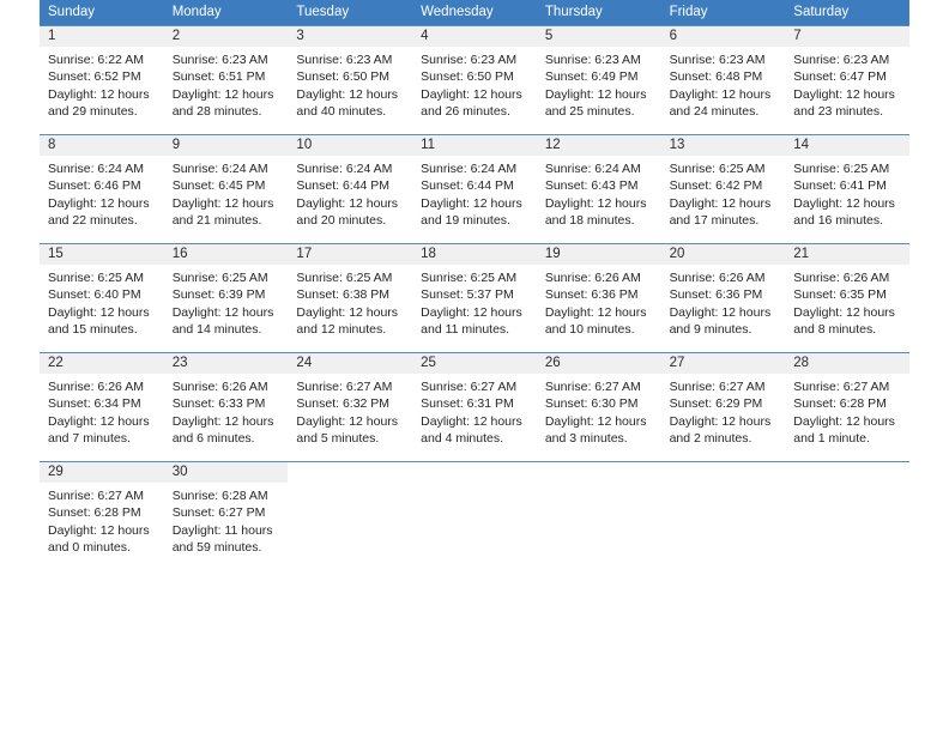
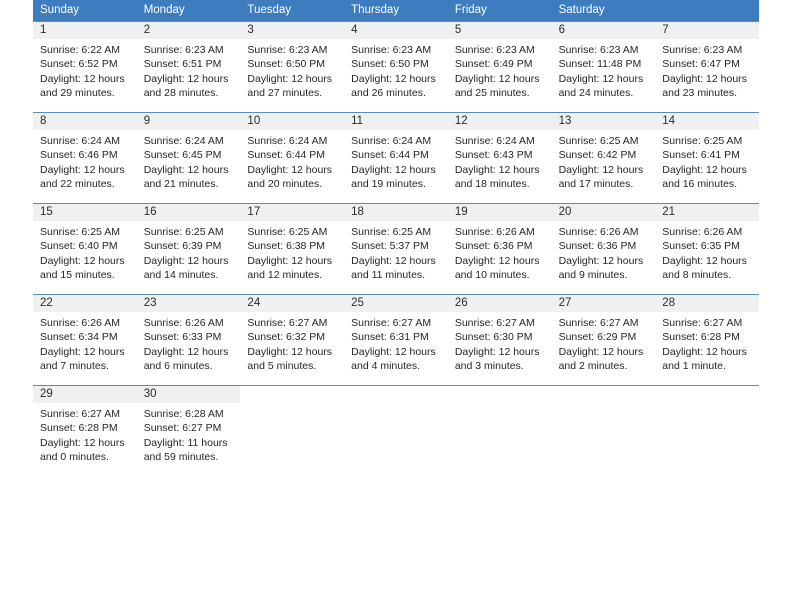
  Sunday
  Monday
  Tuesday
- Wednesday
  Thursday
  Friday
  Saturday
  1
  Sunrise: 6:22 AM
  Sunset: 6:52 PM
  Daylight: 12 hours
  and 29 minutes.
  2
  Sunrise: 6:23 AM
  Sunset: 6:51 PM
  Daylight: 12 hours
  and 28 minutes.
  3
  Sunrise: 6:23 AM
  Sunset: 6:50 PM
  Daylight: 12 hours
- and 40 minutes.
+ and 27 minutes.
  4
  Sunrise: 6:23 AM
  Sunset: 6:50 PM
  Daylight: 12 hours
  and 26 minutes.
  5
  Sunrise: 6:23 AM
  Sunset: 6:49 PM
  Daylight: 12 hours
  and 25 minutes.
  6
  Sunrise: 6:23 AM
- Sunset: 6:48 PM
+ Sunset: 11:48 PM
  Daylight: 12 hours
  and 24 minutes.
  7
  Sunrise: 6:23 AM
  Sunset: 6:47 PM
  Daylight: 12 hours
  and 23 minutes.
  8
  Sunrise: 6:24 AM
  Sunset: 6:46 PM
  Daylight: 12 hours
  and 22 minutes.
  9
  Sunrise: 6:24 AM
  Sunset: 6:45 PM
  Daylight: 12 hours
  and 21 minutes.
  10
  Sunrise: 6:24 AM
  Sunset: 6:44 PM
  Daylight: 12 hours
  and 20 minutes.
  11
  Sunrise: 6:24 AM
  Sunset: 6:44 PM
  Daylight: 12 hours
  and 19 minutes.
  12
  Sunrise: 6:24 AM
  Sunset: 6:43 PM
  Daylight: 12 hours
  and 18 minutes.
  13
  Sunrise: 6:25 AM
  Sunset: 6:42 PM
  Daylight: 12 hours
  and 17 minutes.
  14
  Sunrise: 6:25 AM
  Sunset: 6:41 PM
  Daylight: 12 hours
  and 16 minutes.
  15
  Sunrise: 6:25 AM
  Sunset: 6:40 PM
  Daylight: 12 hours
  and 15 minutes.
  16
  Sunrise: 6:25 AM
  Sunset: 6:39 PM
  Daylight: 12 hours
  and 14 minutes.
  17
  Sunrise: 6:25 AM
  Sunset: 6:38 PM
  Daylight: 12 hours
  and 12 minutes.
  18
  Sunrise: 6:25 AM
  Sunset: 5:37 PM
  Daylight: 12 hours
  and 11 minutes.
  19
  Sunrise: 6:26 AM
  Sunset: 6:36 PM
  Daylight: 12 hours
  and 10 minutes.
  20
  Sunrise: 6:26 AM
  Sunset: 6:36 PM
  Daylight: 12 hours
  and 9 minutes.
  21
  Sunrise: 6:26 AM
  Sunset: 6:35 PM
  Daylight: 12 hours
  and 8 minutes.
  22
  Sunrise: 6:26 AM
  Sunset: 6:34 PM
  Daylight: 12 hours
  and 7 minutes.
  23
  Sunrise: 6:26 AM
  Sunset: 6:33 PM
  Daylight: 12 hours
  and 6 minutes.
  24
  Sunrise: 6:27 AM
  Sunset: 6:32 PM
  Daylight: 12 hours
  and 5 minutes.
  25
  Sunrise: 6:27 AM
  Sunset: 6:31 PM
  Daylight: 12 hours
  and 4 minutes.
  26
  Sunrise: 6:27 AM
  Sunset: 6:30 PM
  Daylight: 12 hours
  and 3 minutes.
  27
  Sunrise: 6:27 AM
  Sunset: 6:29 PM
  Daylight: 12 hours
  and 2 minutes.
  28
  Sunrise: 6:27 AM
  Sunset: 6:28 PM
  Daylight: 12 hours
  and 1 minute.
  29
  Sunrise: 6:27 AM
  Sunset: 6:28 PM
  Daylight: 12 hours
  and 0 minutes.
  30
  Sunrise: 6:28 AM
  Sunset: 6:27 PM
  Daylight: 11 hours
  and 59 minutes.
